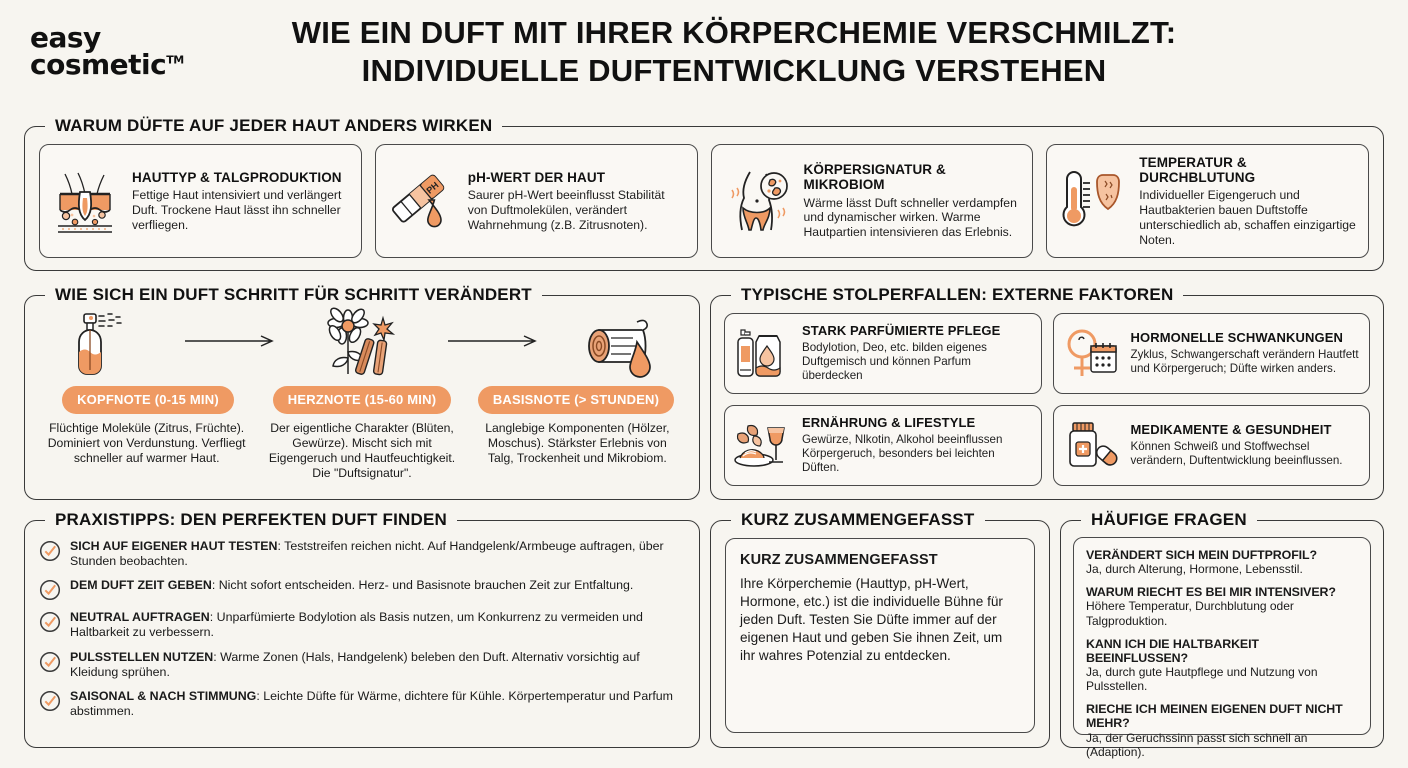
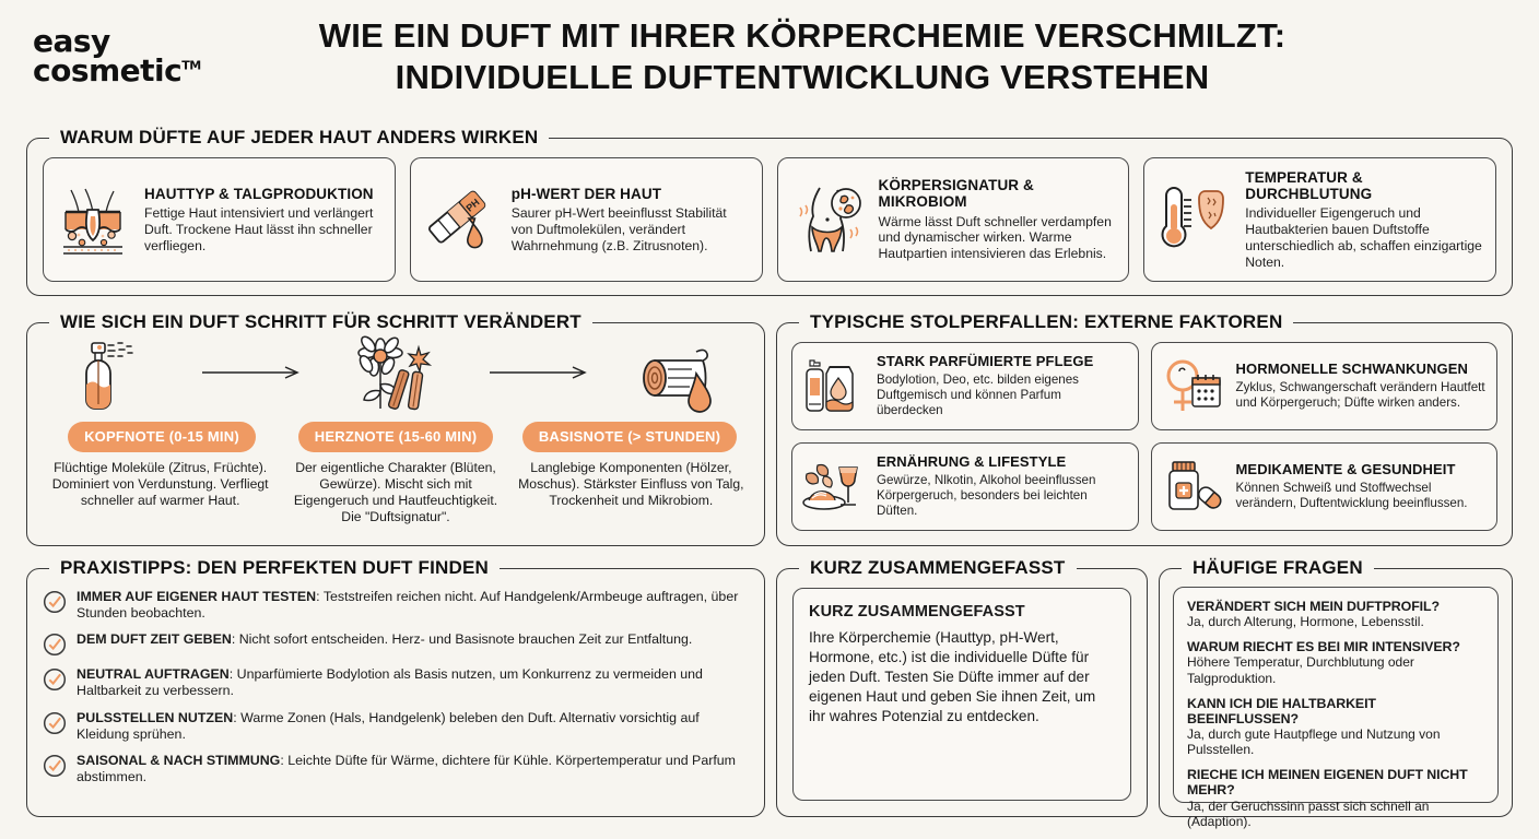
  easy
  cosmeticTM
  WIE EIN DUFT MIT IHRER KÖRPERCHEMIE VERSCHMILZT:
  INDIVIDUELLE DUFTENTWICKLUNG VERSTEHEN
  WARUM DÜFTE AUF JEDER HAUT ANDERS WIRKEN
  HAUTTYP & TALGPRODUKTION
  Fettige Haut intensiviert und verlängert Duft. Trockene Haut lässt ihn schneller verfliegen.
  pH-WERT DER HAUT
  Saurer pH-Wert beeinflusst Stabilität von Duftmolekülen, verändert Wahrnehmung (z.B. Zitrusnoten).
  KÖRPERSIGNATUR & MIKROBIOM
  Wärme lässt Duft schneller verdampfen und dynamischer wirken. Warme Hautpartien intensivieren das Erlebnis.
  TEMPERATUR & DURCHBLUTUNG
  Individueller Eigengeruch und Hautbakterien bauen Duftstoffe unterschiedlich ab, schaffen einzigartige Noten.
  WIE SICH EIN DUFT SCHRITT FÜR SCHRITT VERÄNDERT
  KOPFNOTE (0-15 MIN)
  HERZNOTE (15-60 MIN)
  BASISNOTE (> STUNDEN)
  Flüchtige Moleküle (Zitrus, Früchte). Dominiert von Verdunstung. Verfliegt schneller auf warmer Haut.
  Der eigentliche Charakter (Blüten, Gewürze). Mischt sich mit Eigengeruch und Hautfeuchtigkeit. Die "Duftsignatur".
- Langlebige Komponenten (Hölzer, Moschus). Stärkster Erlebnis von Talg, Trockenheit und Mikrobiom.
+ Langlebige Komponenten (Hölzer, Moschus). Stärkster Einfluss von Talg, Trockenheit und Mikrobiom.
  TYPISCHE STOLPERFALLEN: EXTERNE FAKTOREN
  STARK PARFÜMIERTE PFLEGE
  Bodylotion, Deo, etc. bilden eigenes Duftgemisch und können Parfum überdecken
  HORMONELLE SCHWANKUNGEN
  Zyklus, Schwangerschaft verändern Hautfett und Körpergeruch; Düfte wirken anders.
  ERNÄHRUNG & LIFESTYLE
  Gewürze, Nlkotin, Alkohol beeinflussen Körpergeruch, besonders bei leichten Düften.
  MEDIKAMENTE & GESUNDHEIT
  Können Schweiß und Stoffwechsel verändern, Duftentwicklung beeinflussen.
  PRAXISTIPPS: DEN PERFEKTEN DUFT FINDEN
- SICH AUF EIGENER HAUT TESTEN: Teststreifen reichen nicht. Auf Handgelenk/Armbeuge auftragen, über Stunden beobachten.
+ IMMER AUF EIGENER HAUT TESTEN: Teststreifen reichen nicht. Auf Handgelenk/Armbeuge auftragen, über Stunden beobachten.
  DEM DUFT ZEIT GEBEN: Nicht sofort entscheiden. Herz- und Basisnote brauchen Zeit zur Entfaltung.
  NEUTRAL AUFTRAGEN: Unparfümierte Bodylotion als Basis nutzen, um Konkurrenz zu vermeiden und Haltbarkeit zu verbessern.
  PULSSTELLEN NUTZEN: Warme Zonen (Hals, Handgelenk) beleben den Duft. Alternativ vorsichtig auf Kleidung sprühen.
  SAISONAL & NACH STIMMUNG: Leichte Düfte für Wärme, dichtere für Kühle. Körpertemperatur und Parfum abstimmen.
  KURZ ZUSAMMENGEFASST
  KURZ ZUSAMMENGEFASST
- Ihre Körperchemie (Hauttyp, pH-Wert, Hormone, etc.) ist die individuelle Bühne für jeden Duft. Testen Sie Düfte immer auf der eigenen Haut und geben Sie ihnen Zeit, um ihr wahres Potenzial zu entdecken.
+ Ihre Körperchemie (Hauttyp, pH-Wert, Hormone, etc.) ist die individuelle Düfte für jeden Duft. Testen Sie Düfte immer auf der eigenen Haut und geben Sie ihnen Zeit, um ihr wahres Potenzial zu entdecken.
  HÄUFIGE FRAGEN
  VERÄNDERT SICH MEIN DUFTPROFIL?
  Ja, durch Alterung, Hormone, Lebensstil.
  WARUM RIECHT ES BEI MIR INTENSIVER?
  Höhere Temperatur, Durchblutung oder Talgproduktion.
  KANN ICH DIE HALTBARKEIT BEEINFLUSSEN?
  Ja, durch gute Hautpflege und Nutzung von Pulsstellen.
  RIECHE ICH MEINEN EIGENEN DUFT NICHT MEHR?
  Ja, der Geruchssinn passt sich schnell an (Adaption).
